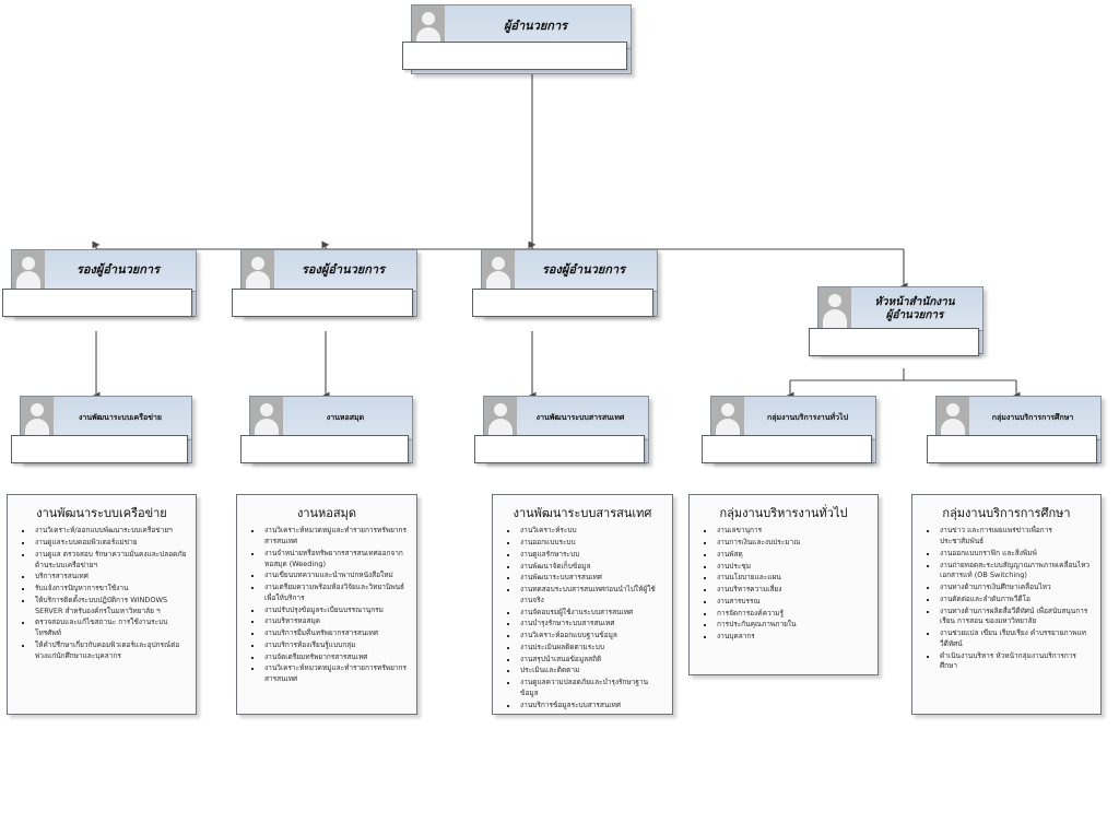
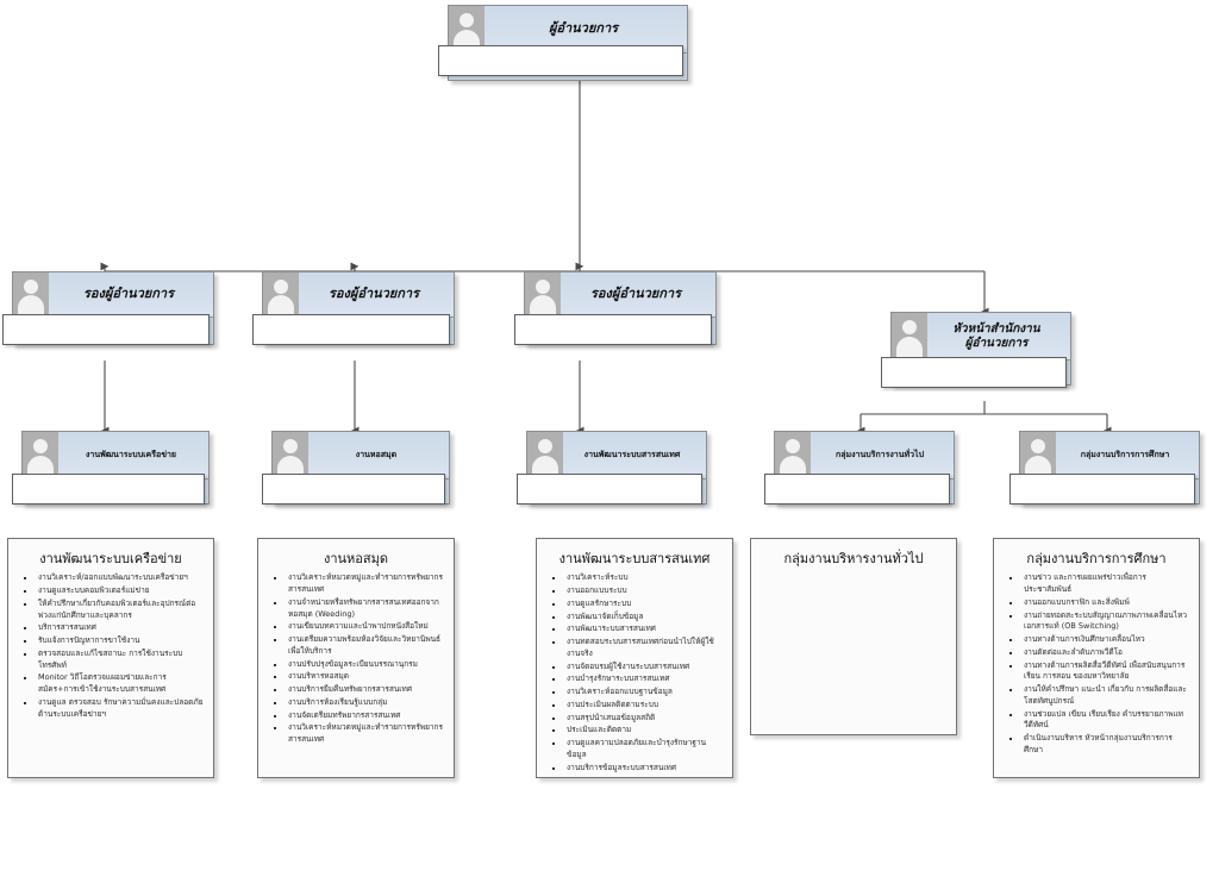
  ผู้อำนวยการ
  รองผู้อำนวยการ
  รองผู้อำนวยการ
  รองผู้อำนวยการ
  หัวหน้าสำนักงาน
  ผู้อำนวยการ
  งานพัฒนาระบบเครือข่าย
  งานหอสมุด
  งานพัฒนาระบบสารสนเทศ
  กลุ่มงานบริการงานทั่วไป
  กลุ่มงานบริการการศึกษา
  งานพัฒนาระบบเครือข่าย
  งานวิเคราะห์/ออกแบบพัฒนาระบบเครือข่ายฯ
  งานดูแลระบบคอมพิวเตอร์แม่ข่าย
- งานดูแล ตรวจสอบ รักษาความมั่นคงและปลอดภัยด้านระบบเครือข่ายฯ
+ ให้คำปรึกษาเกี่ยวกับคอมพิวเตอร์และอุปกรณ์ต่อพ่วงแก่นักศึกษาและบุคลากร
  บริการสารสนเทศ
  รับแจ้งการปัญหาการขาใช้งาน
- ให้บริการติดตั้งระบบปฏิบัติการ WINDOWS SERVER สำหรับองค์กรในมหาวิทยาลัย ฯ
  ตรวจสอบและแก้ไขสถานะ การใช้งานระบบโทรศัพท์
+ Monitor วิถีโอตรวจแผอมข่ายและการสมัคร+การเข้าใช้งานระบบสารสนเทศ
- ให้คำปรึกษาเกี่ยวกับคอมพิวเตอร์และอุปกรณ์ต่อพ่วงแก่นักศึกษาและบุคลากร
+ งานดูแล ตรวจสอบ รักษาความมั่นคงและปลอดภัยด้านระบบเครือข่ายฯ
  งานหอสมุด
  งานวิเคราะห์หมวดหมู่และทำรายการทรัพยากรสารสนเทศ
  งานจำหน่ายหรือทรัพยากรสารสนเทศออกจากหอสมุด (Weeding)
  งานเขียนบทความและนำพาปกหนังสือใหม่
  งานเตรียมความพร้อมห้องวิจัยและวิทยานิพนธ์เพื่อให้บริการ
  งานปรับปรุงข้อมูลระเบียนบรรณานุกรม
  งานบริหารหอสมุด
  งานบริการยืมคืนทรัพยากรสารสนเทศ
  งานบริการห้องเรียนรู้แบบกลุ่ม
  งานจัดเตรียมทรัพยากรสารสนเทศ
  งานวิเคราะห์หมวดหมู่และทำรายการทรัพยากรสารสนเทศ
  งานพัฒนาระบบสารสนเทศ
  งานวิเคราะห์ระบบ
  งานออกแบบระบบ
  งานดูแลรักษาระบบ
  งานพัฒนาจัดเก็บข้อมูล
  งานพัฒนาระบบสารสนเทศ
  งานทดสอบระบบสารสนเทศก่อนนำไปให้ผู้ใช้งานจริง
  งานจัดอบรมผู้ใช้งานระบบสารสนเทศ
  งานบำรุงรักษาระบบสารสนเทศ
  งานวิเคราะห์ออกแบบฐานข้อมูล
  งานประเมินผลติดตามระบบ
  งานสรุปนำเสนอข้อมูลสถิติ
  ประเมินและติดตาม
  งานดูแลความปลอดภัยและบำรุงรักษาฐานข้อมูล
  งานบริการข้อมูลระบบสารสนเทศ
  กลุ่มงานบริหารงานทั่วไป
- งานเลขานุการ
- งานการเงินและงบประมาณ
- งานพัสดุ
- งานประชุม
- งานนโยบายและแผน
- งานบริหารความเสี่ยง
- งานสารบรรณ
- การจัดการองค์ความรู้
- การประกันคุณภาพภายใน
- งานบุคลากร
  กลุ่มงานบริการการศึกษา
  งานข่าว และการเผยแพร่ข่าวเพื่อการประชาสัมพันธ์
  งานออกแบบกราฟิก และสิ่งพิมพ์
  งานถ่ายทอดสะระบบสัญญาณภาพภาพเคลื่อนไหวเอกสารแท์ (OB Switching)
  งานทางด้านการเงินศึกษาเคลื่อนไหว
  งานตัดต่อและลำดับภาพวีดีโอ
  งานทางด้านการผลิตสื่อวีดีทัศน์ เพื่อสนับสนุนการเรียน การสอน ของมหาวิทยาลัย
+ งานให้คำปรึกษา แนะนำ เกี่ยวกับ การผลิตสื่อและโสตทัศนูปกรณ์
  งานช่วยแปล เขียน เรียบเรียง คำบรรยายภาพแทวีดีทัศน์
  ดำเนินงานบริหาร หัวหน้ากลุ่มงานบริการการศึกษา
